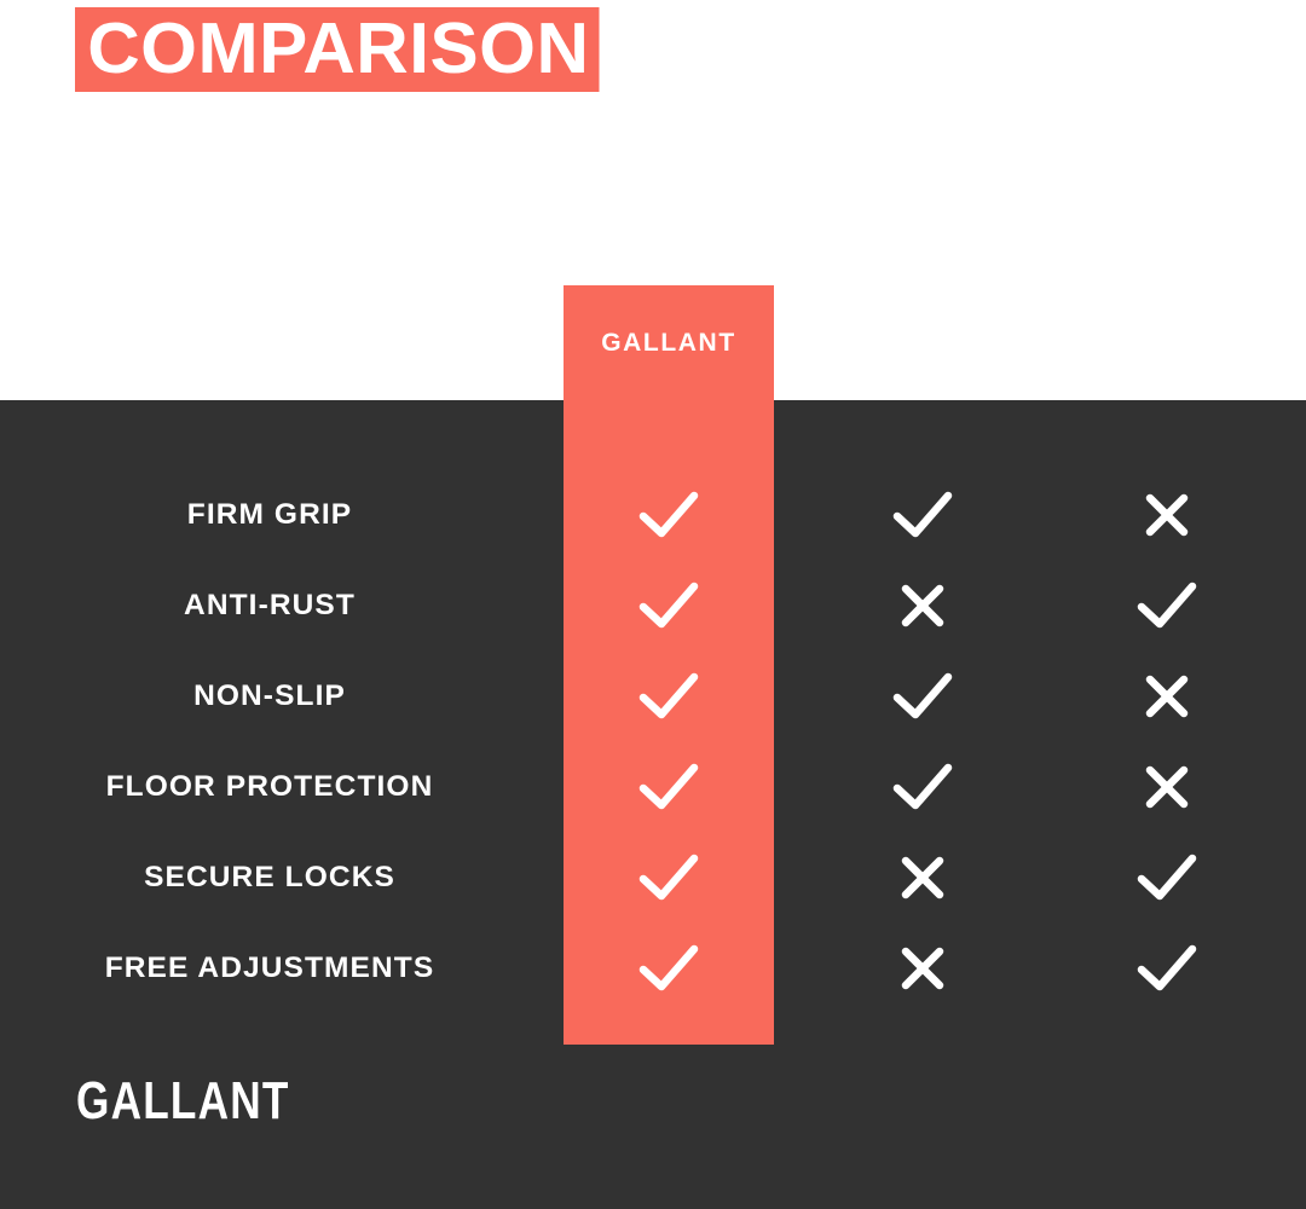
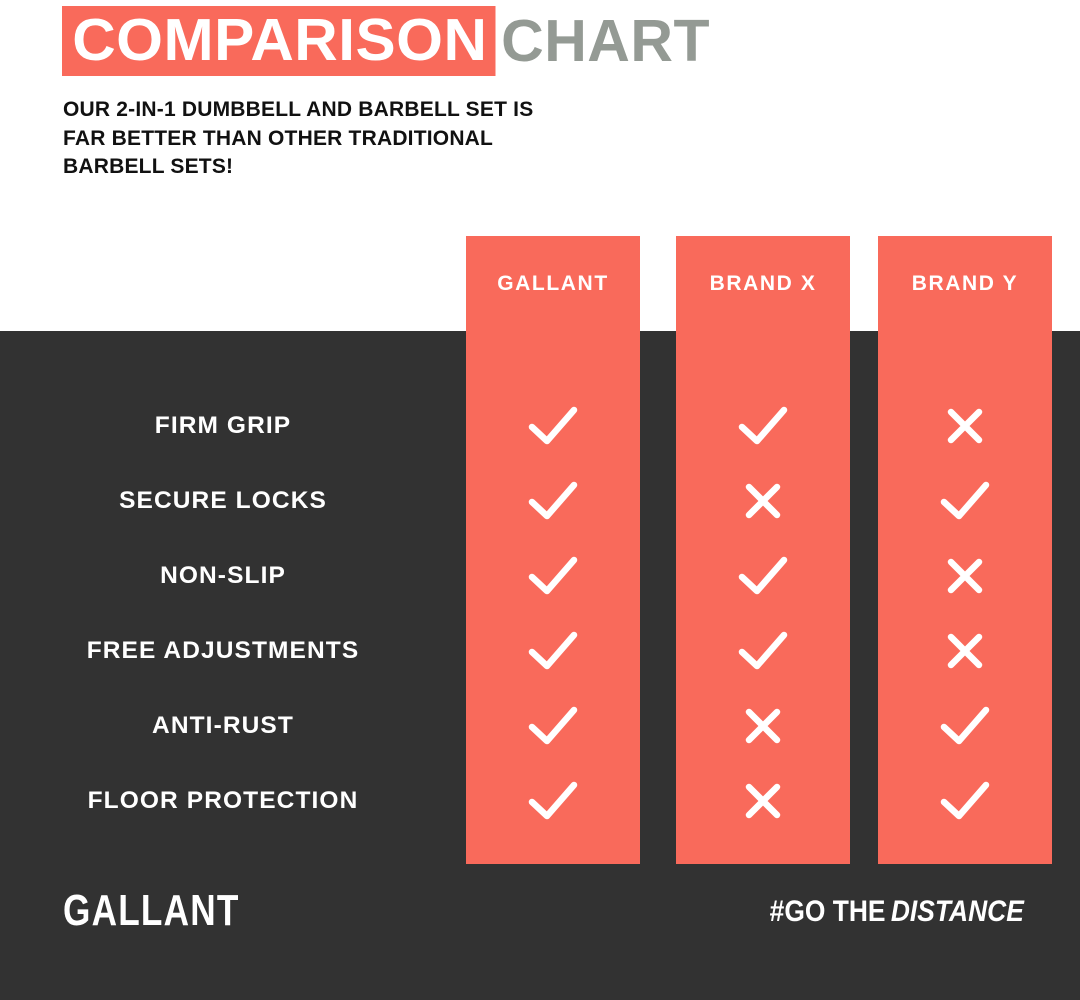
  COMPARISON
+ CHART
+ OUR 2-IN-1 DUMBBELL AND BARBELL SET IS
+ FAR BETTER THAN OTHER TRADITIONAL
+ BARBELL SETS!
  FIRM GRIP
- ANTI-RUST
+ SECURE LOCKS
  NON-SLIP
- FLOOR PROTECTION
+ FREE ADJUSTMENTS
- SECURE LOCKS
+ ANTI-RUST
- FREE ADJUSTMENTS
+ FLOOR PROTECTION
  GALLANT
+ BRAND X
+ BRAND Y
  GALLANT
+ #GO THE DISTANCE
